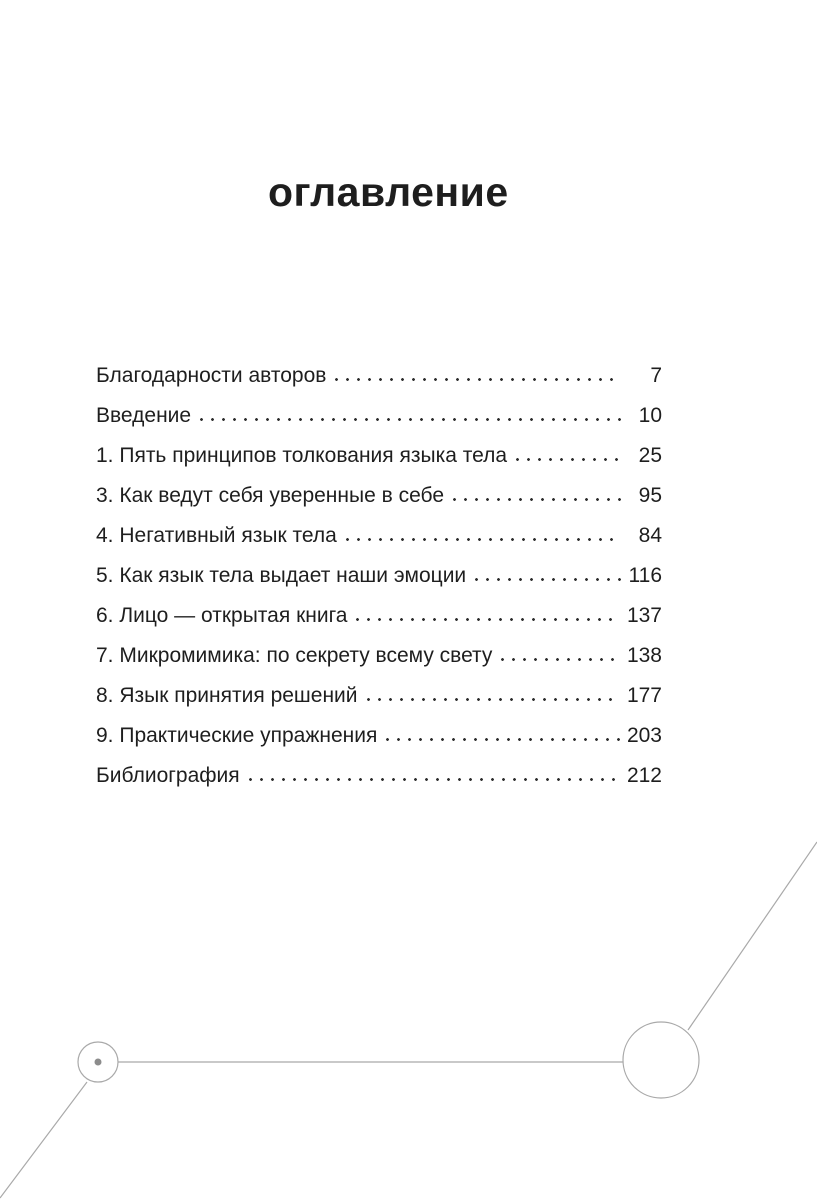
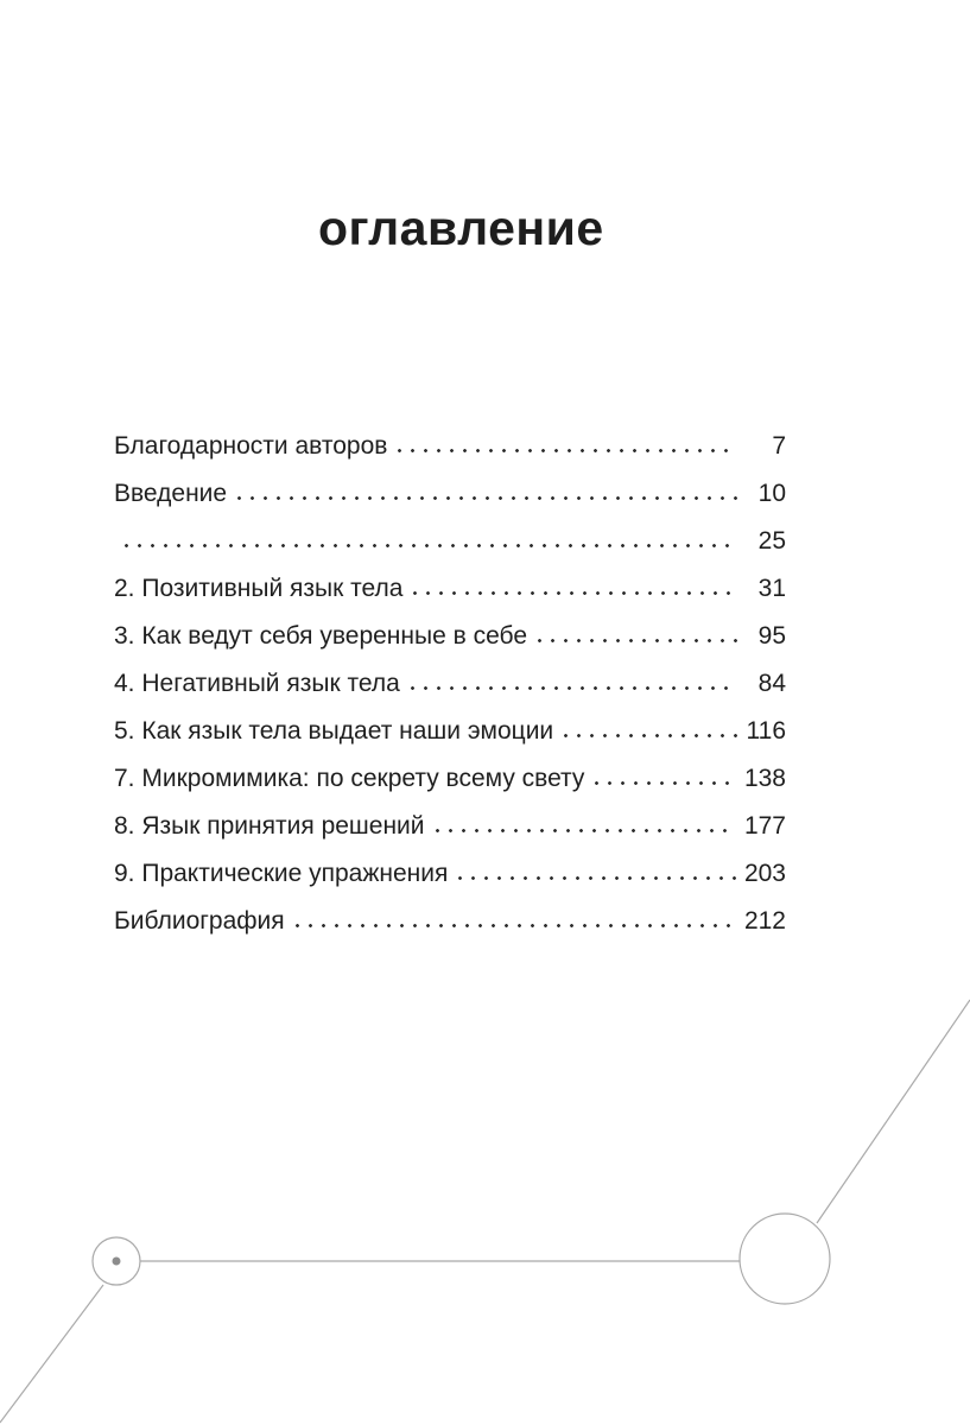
  оглавление
  Благодарности авторов
  7
  Введение
  10
- 1. Пять принципов толкования языка тела
  25
+ 2. Позитивный язык тела
+ 31
  3. Как ведут себя уверенные в себе
  95
  4. Негативный язык тела
  84
  5. Как язык тела выдает наши эмоции
  116
- 6. Лицо — открытая книга
- 137
  7. Микромимика: по секрету всему свету
  138
  8. Язык принятия решений
  177
  9. Практические упражнения
  203
  Библиография
  212
